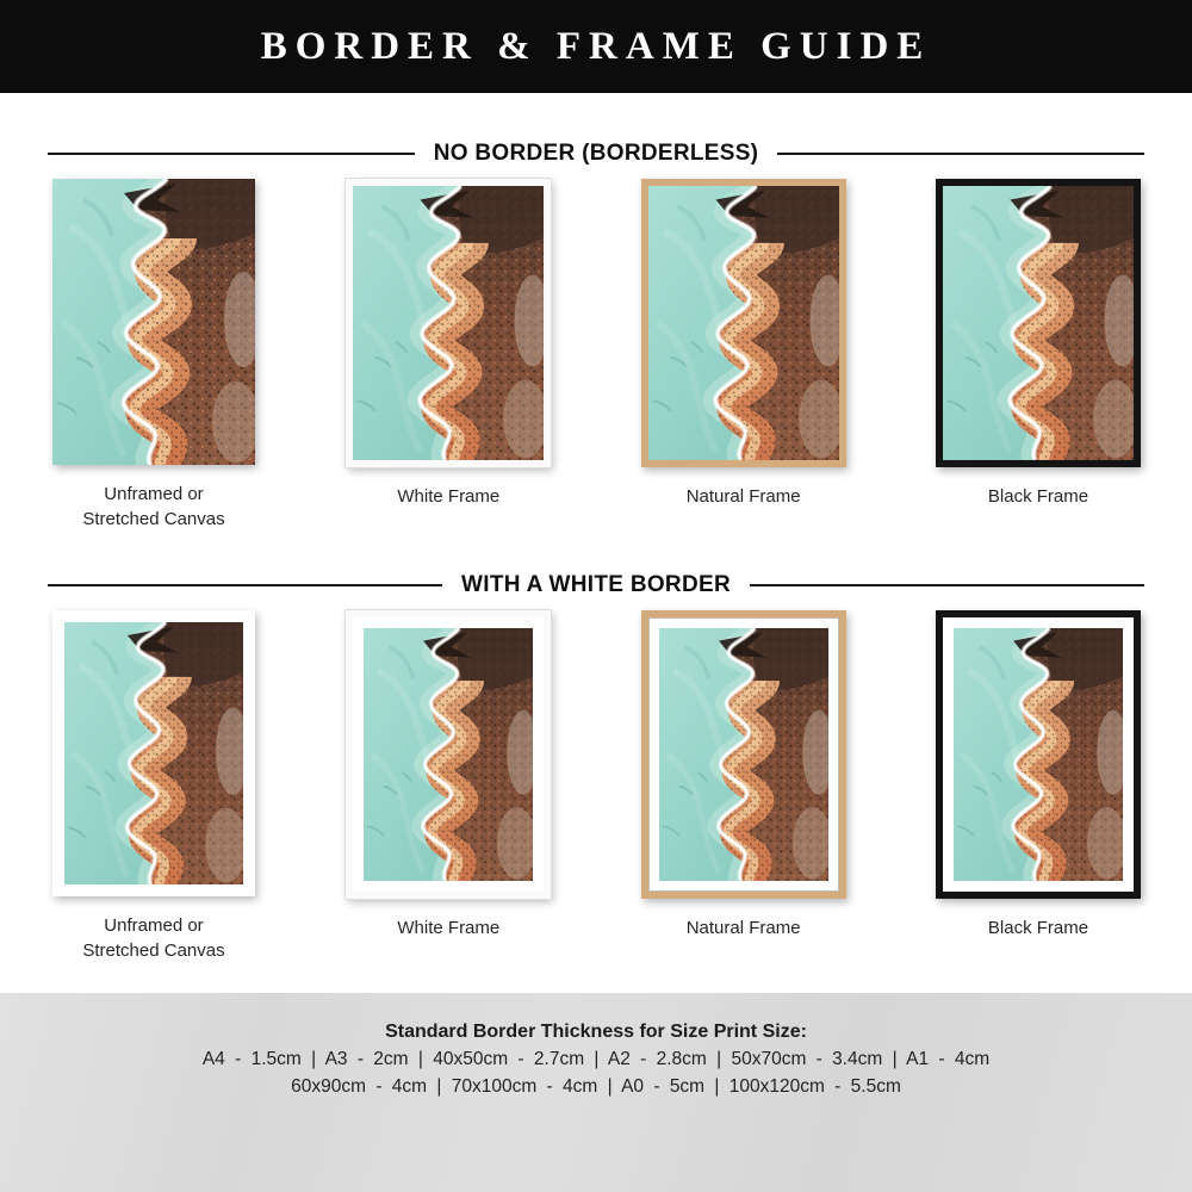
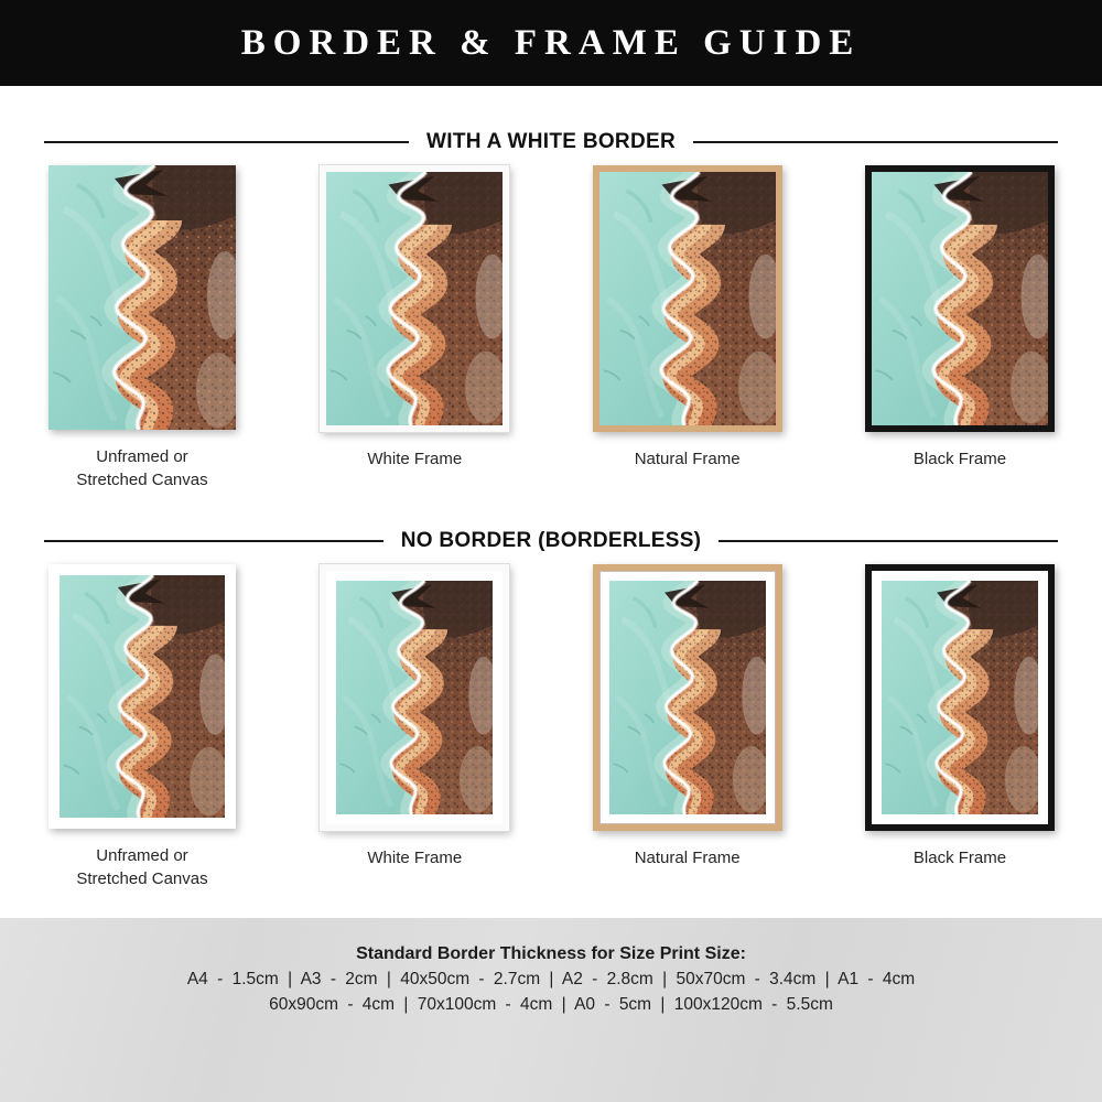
  BORDER & FRAME GUIDE
- NO BORDER (BORDERLESS)
+ WITH A WHITE BORDER
  Unframed or
  Stretched Canvas
  White Frame
  Natural Frame
  Black Frame
- WITH A WHITE BORDER
+ NO BORDER (BORDERLESS)
  Unframed or
  Stretched Canvas
  White Frame
  Natural Frame
  Black Frame
  Standard Border Thickness for Size Print Size:
  A4 - 1.5cm | A3 - 2cm | 40x50cm - 2.7cm | A2 - 2.8cm | 50x70cm - 3.4cm | A1 - 4cm
  60x90cm - 4cm | 70x100cm - 4cm | A0 - 5cm | 100x120cm - 5.5cm
